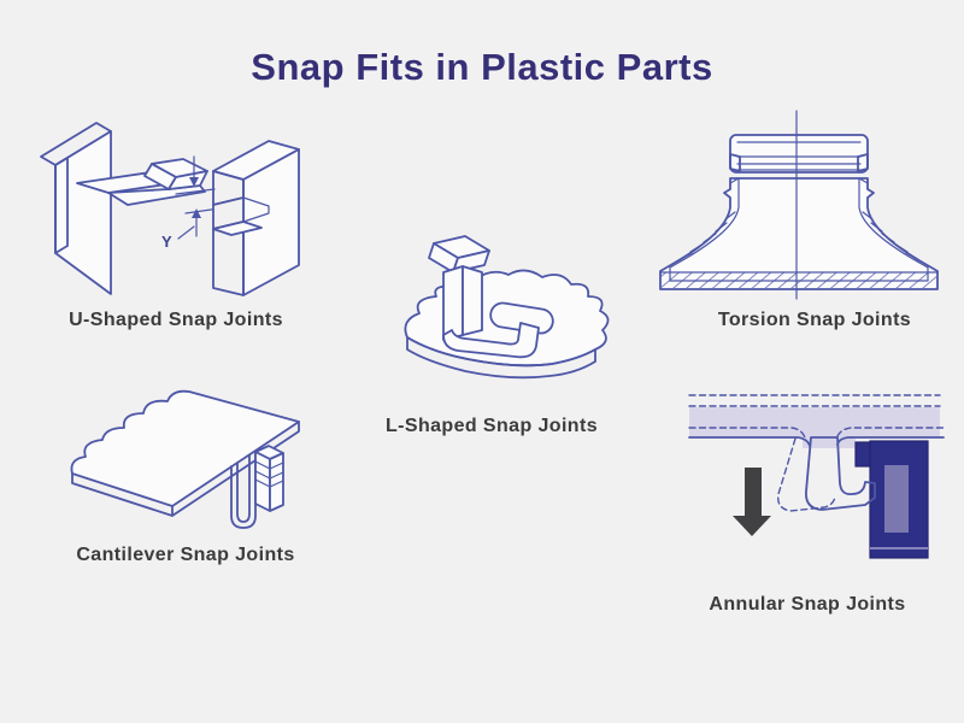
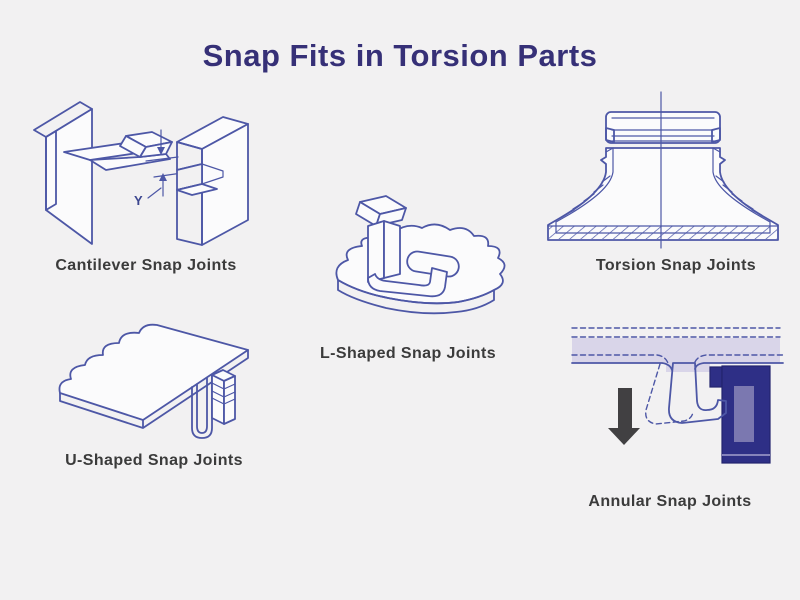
- Snap Fits in Plastic Parts
+ Snap Fits in Torsion Parts
  Y
- U-Shaped Snap Joints
+ Cantilever Snap Joints
  L-Shaped Snap Joints
  Torsion Snap Joints
- Cantilever Snap Joints
+ U-Shaped Snap Joints
  Annular Snap Joints
